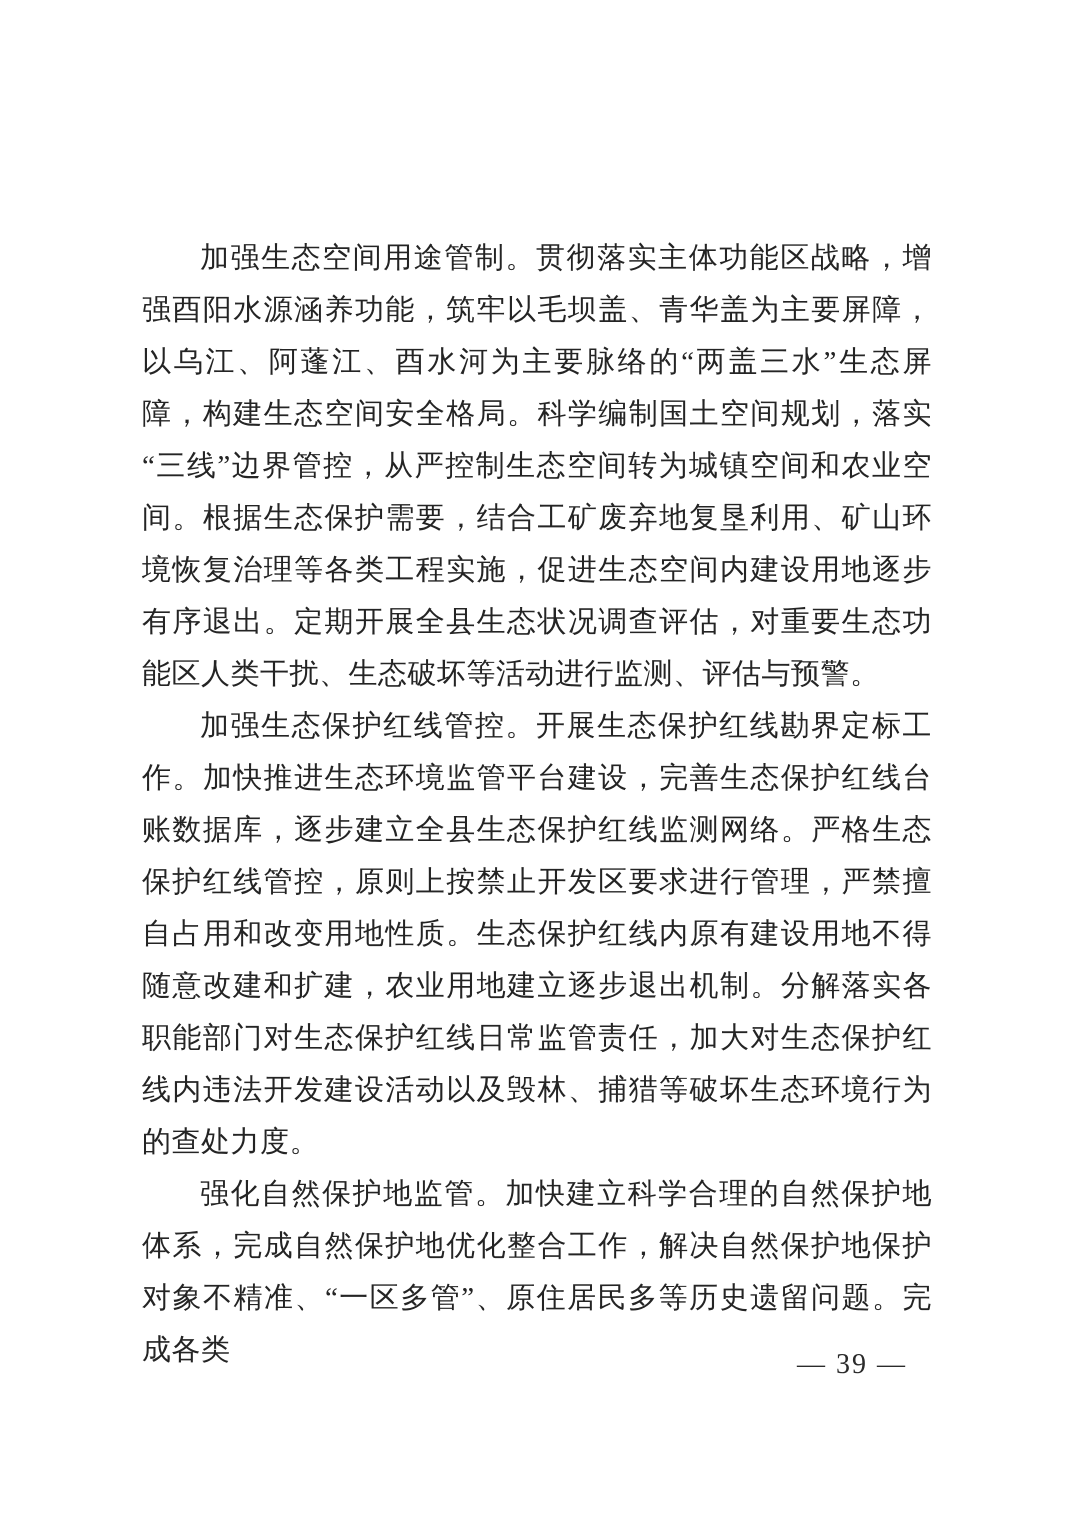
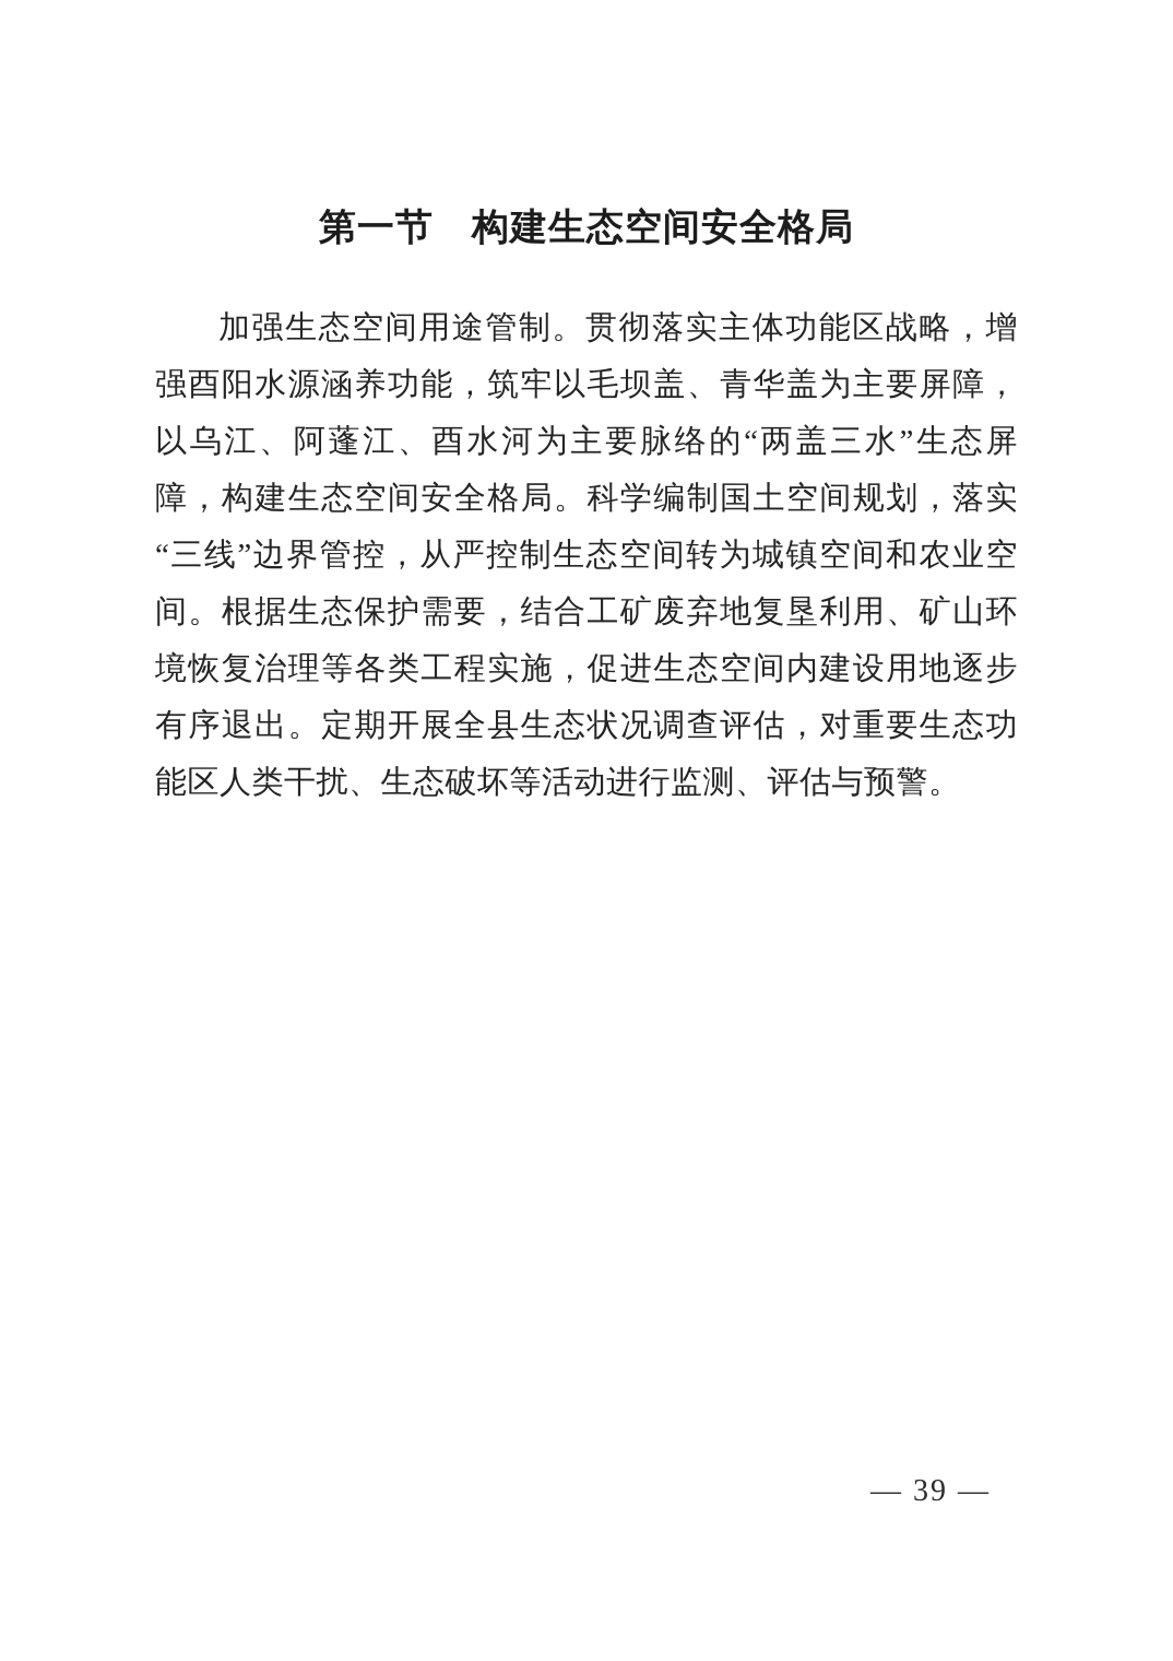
+ 第一节 构建生态空间安全格局
  加强生态空间用途管制。贯彻落实主体功能区战略，增强酉阳水源涵养功能，筑牢以毛坝盖、青华盖为主要屏障，以乌江、阿蓬江、酉水河为主要脉络的“两盖三水”生态屏障，构建生态空间安全格局。科学编制国土空间规划，落实“三线”边界管控，从严控制生态空间转为城镇空间和农业空间。根据生态保护需要，结合工矿废弃地复垦利用、矿山环境恢复治理等各类工程实施，促进生态空间内建设用地逐步有序退出。定期开展全县生态状况调查评估，对重要生态功能区人类干扰、生态破坏等活动进行监测、评估与预警。
- 加强生态保护红线管控。开展生态保护红线勘界定标工作。加快推进生态环境监管平台建设，完善生态保护红线台账数据库，逐步建立全县生态保护红线监测网络。严格生态保护红线管控，原则上按禁止开发区要求进行管理，严禁擅自占用和改变用地性质。生态保护红线内原有建设用地不得随意改建和扩建，农业用地建立逐步退出机制。分解落实各职能部门对生态保护红线日常监管责任，加大对生态保护红线内违法开发建设活动以及毁林、捕猎等破坏生态环境行为的查处力度。
- 强化自然保护地监管。加快建立科学合理的自然保护地体系，完成自然保护地优化整合工作，解决自然保护地保护对象不精准、“一区多管”、原住居民多等历史遗留问题。完成各类
  — 39 —
